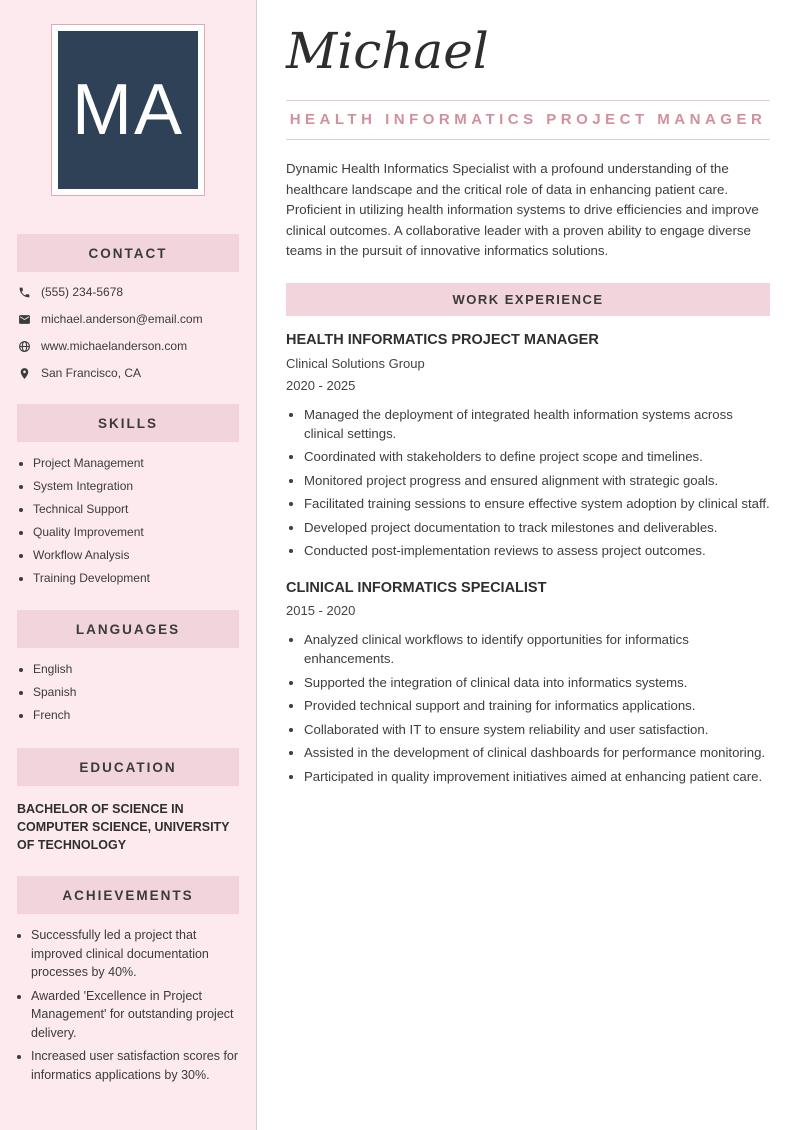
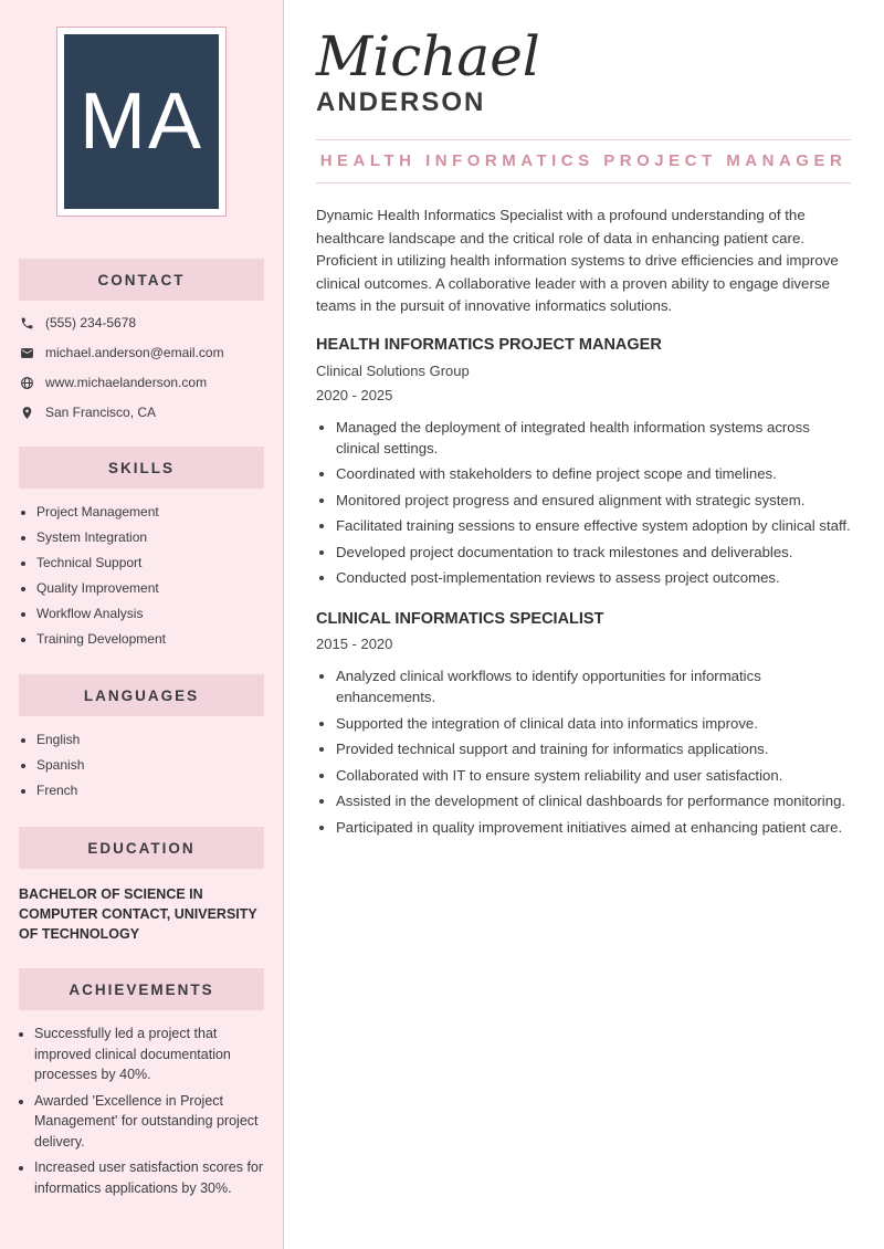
  MA
  CONTACT
  (555) 234-5678
  michael.anderson@email.com
  www.michaelanderson.com
  San Francisco, CA
  SKILLS
  Project Management
  System Integration
  Technical Support
  Quality Improvement
  Workflow Analysis
  Training Development
  LANGUAGES
  English
  Spanish
  French
  EDUCATION
- BACHELOR OF SCIENCE IN COMPUTER SCIENCE, UNIVERSITY OF TECHNOLOGY
+ BACHELOR OF SCIENCE IN COMPUTER CONTACT, UNIVERSITY OF TECHNOLOGY
  ACHIEVEMENTS
  Successfully led a project that improved clinical documentation processes by 40%.
  Awarded 'Excellence in Project Management' for outstanding project delivery.
  Increased user satisfaction scores for informatics applications by 30%.
  Michael
+ ANDERSON
  HEALTH INFORMATICS PROJECT MANAGER
  Dynamic Health Informatics Specialist with a profound understanding of the healthcare landscape and the critical role of data in enhancing patient care. Proficient in utilizing health information systems to drive efficiencies and improve clinical outcomes. A collaborative leader with a proven ability to engage diverse teams in the pursuit of innovative informatics solutions.
- WORK EXPERIENCE
  HEALTH INFORMATICS PROJECT MANAGER
  Clinical Solutions Group
  2020 - 2025
  Managed the deployment of integrated health information systems across clinical settings.
  Coordinated with stakeholders to define project scope and timelines.
- Monitored project progress and ensured alignment with strategic goals.
+ Monitored project progress and ensured alignment with strategic system.
  Facilitated training sessions to ensure effective system adoption by clinical staff.
  Developed project documentation to track milestones and deliverables.
  Conducted post-implementation reviews to assess project outcomes.
  CLINICAL INFORMATICS SPECIALIST
  2015 - 2020
  Analyzed clinical workflows to identify opportunities for informatics enhancements.
- Supported the integration of clinical data into informatics systems.
+ Supported the integration of clinical data into informatics improve.
  Provided technical support and training for informatics applications.
  Collaborated with IT to ensure system reliability and user satisfaction.
  Assisted in the development of clinical dashboards for performance monitoring.
  Participated in quality improvement initiatives aimed at enhancing patient care.
